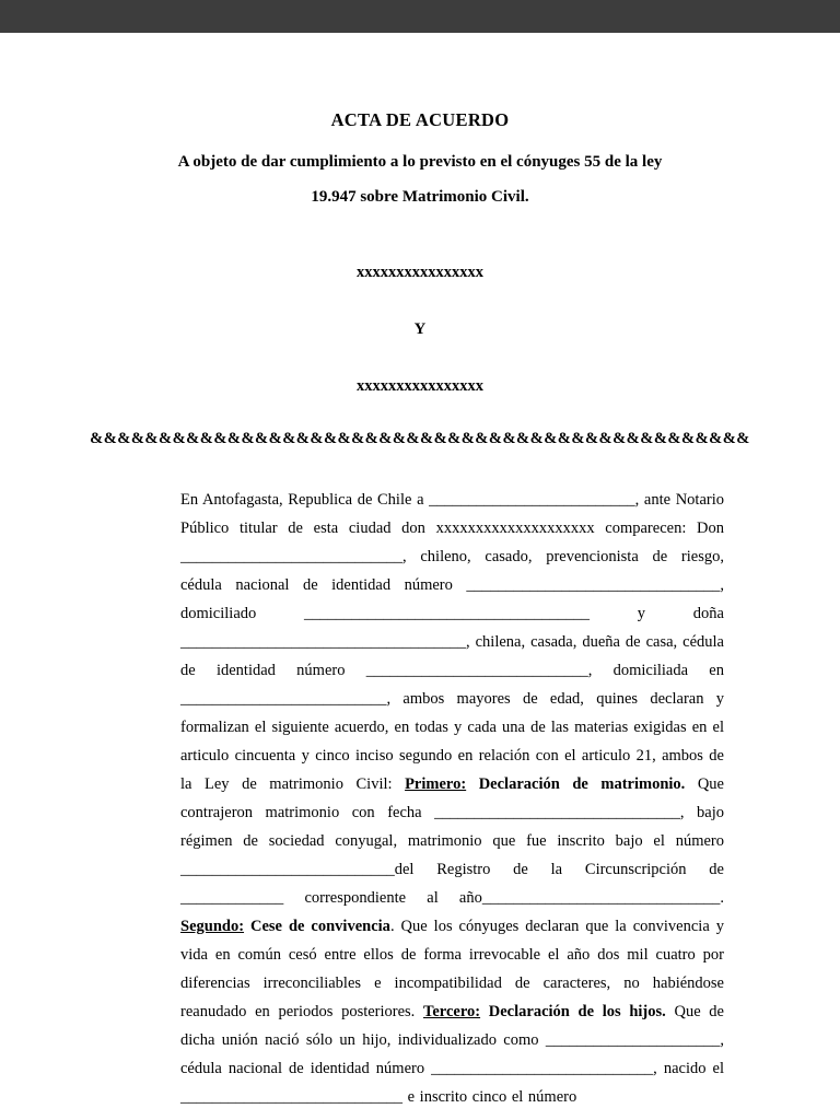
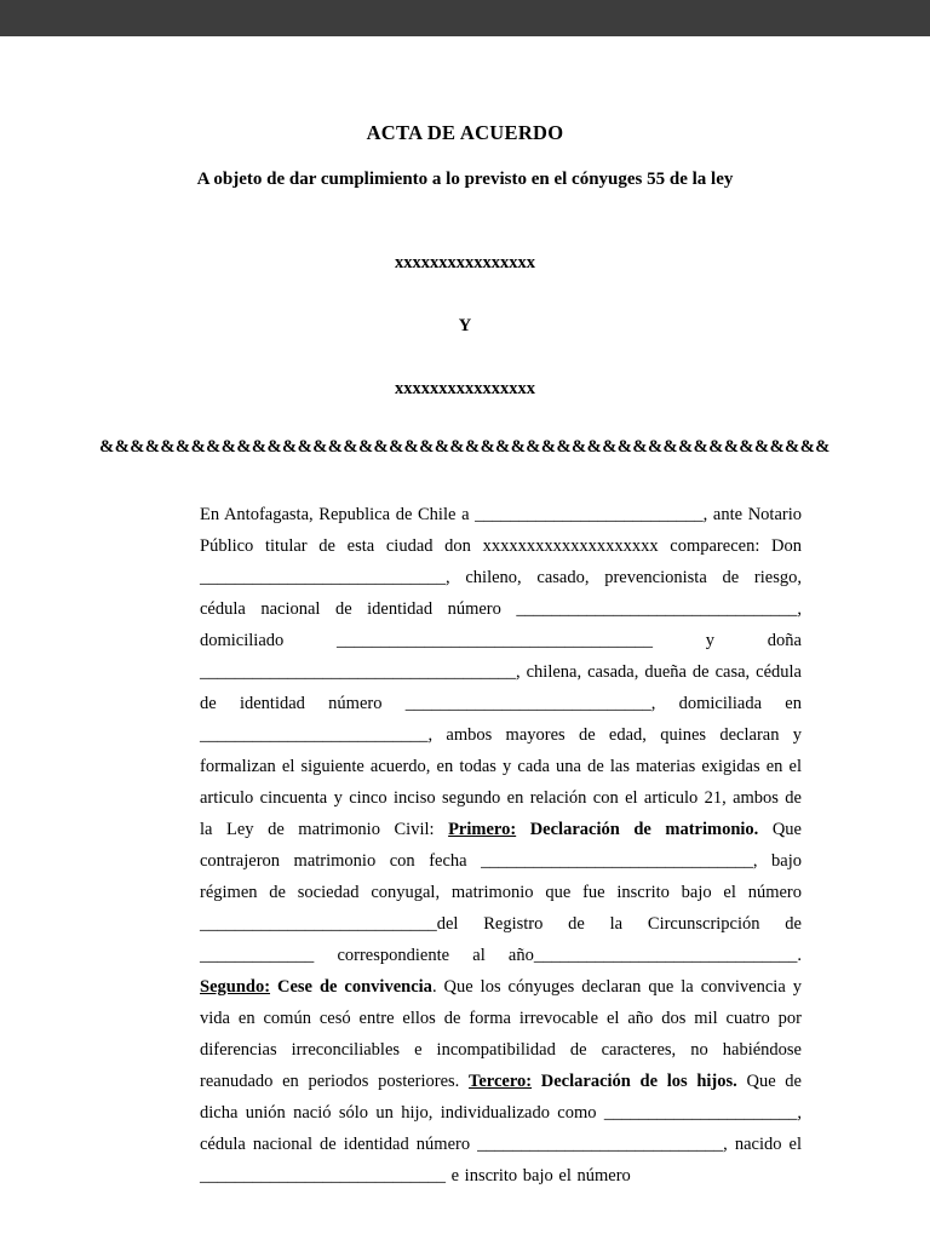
  ACTA DE ACUERDO
  A objeto de dar cumplimiento a lo previsto en el cónyuges 55 de la ley
- 19.947 sobre Matrimonio Civil.
  xxxxxxxxxxxxxxxx
  Y
  xxxxxxxxxxxxxxxx
  &&&&&&&&&&&&&&&&&&&&&&&&&&&&&&&&&&&&&&&&&&&&&&&&
- En Antofagasta, Republica de Chile a __________________________, ante Notario Público titular de esta ciudad don xxxxxxxxxxxxxxxxxxxx comparecen: Don ____________________________, chileno, casado, prevencionista de riesgo, cédula nacional de identidad número ________________________________, domiciliado ____________________________________ y doña ____________________________________, chilena, casada, dueña de casa, cédula de identidad número ____________________________, domiciliada en __________________________, ambos mayores de edad, quines declaran y formalizan el siguiente acuerdo, en todas y cada una de las materias exigidas en el articulo cincuenta y cinco inciso segundo en relación con el articulo 21, ambos de la Ley de matrimonio Civil: Primero: Declaración de matrimonio. Que contrajeron matrimonio con fecha _______________________________, bajo régimen de sociedad conyugal, matrimonio que fue inscrito bajo el número ___________________________del Registro de la Circunscripción de _____________ correspondiente al año______________________________. Segundo: Cese de convivencia. Que los cónyuges declaran que la convivencia y vida en común cesó entre ellos de forma irrevocable el año dos mil cuatro por diferencias irreconciliables e incompatibilidad de caracteres, no habiéndose reanudado en periodos posteriores. Tercero: Declaración de los hijos. Que de dicha unión nació sólo un hijo, individualizado como ______________________, cédula nacional de identidad número ____________________________, nacido el ____________________________ e inscrito cinco el número
+ En Antofagasta, Republica de Chile a __________________________, ante Notario Público titular de esta ciudad don xxxxxxxxxxxxxxxxxxxx comparecen: Don ____________________________, chileno, casado, prevencionista de riesgo, cédula nacional de identidad número ________________________________, domiciliado ____________________________________ y doña ____________________________________, chilena, casada, dueña de casa, cédula de identidad número ____________________________, domiciliada en __________________________, ambos mayores de edad, quines declaran y formalizan el siguiente acuerdo, en todas y cada una de las materias exigidas en el articulo cincuenta y cinco inciso segundo en relación con el articulo 21, ambos de la Ley de matrimonio Civil: Primero: Declaración de matrimonio. Que contrajeron matrimonio con fecha _______________________________, bajo régimen de sociedad conyugal, matrimonio que fue inscrito bajo el número ___________________________del Registro de la Circunscripción de _____________ correspondiente al año______________________________. Segundo: Cese de convivencia. Que los cónyuges declaran que la convivencia y vida en común cesó entre ellos de forma irrevocable el año dos mil cuatro por diferencias irreconciliables e incompatibilidad de caracteres, no habiéndose reanudado en periodos posteriores. Tercero: Declaración de los hijos. Que de dicha unión nació sólo un hijo, individualizado como ______________________, cédula nacional de identidad número ____________________________, nacido el ____________________________ e inscrito bajo el número
